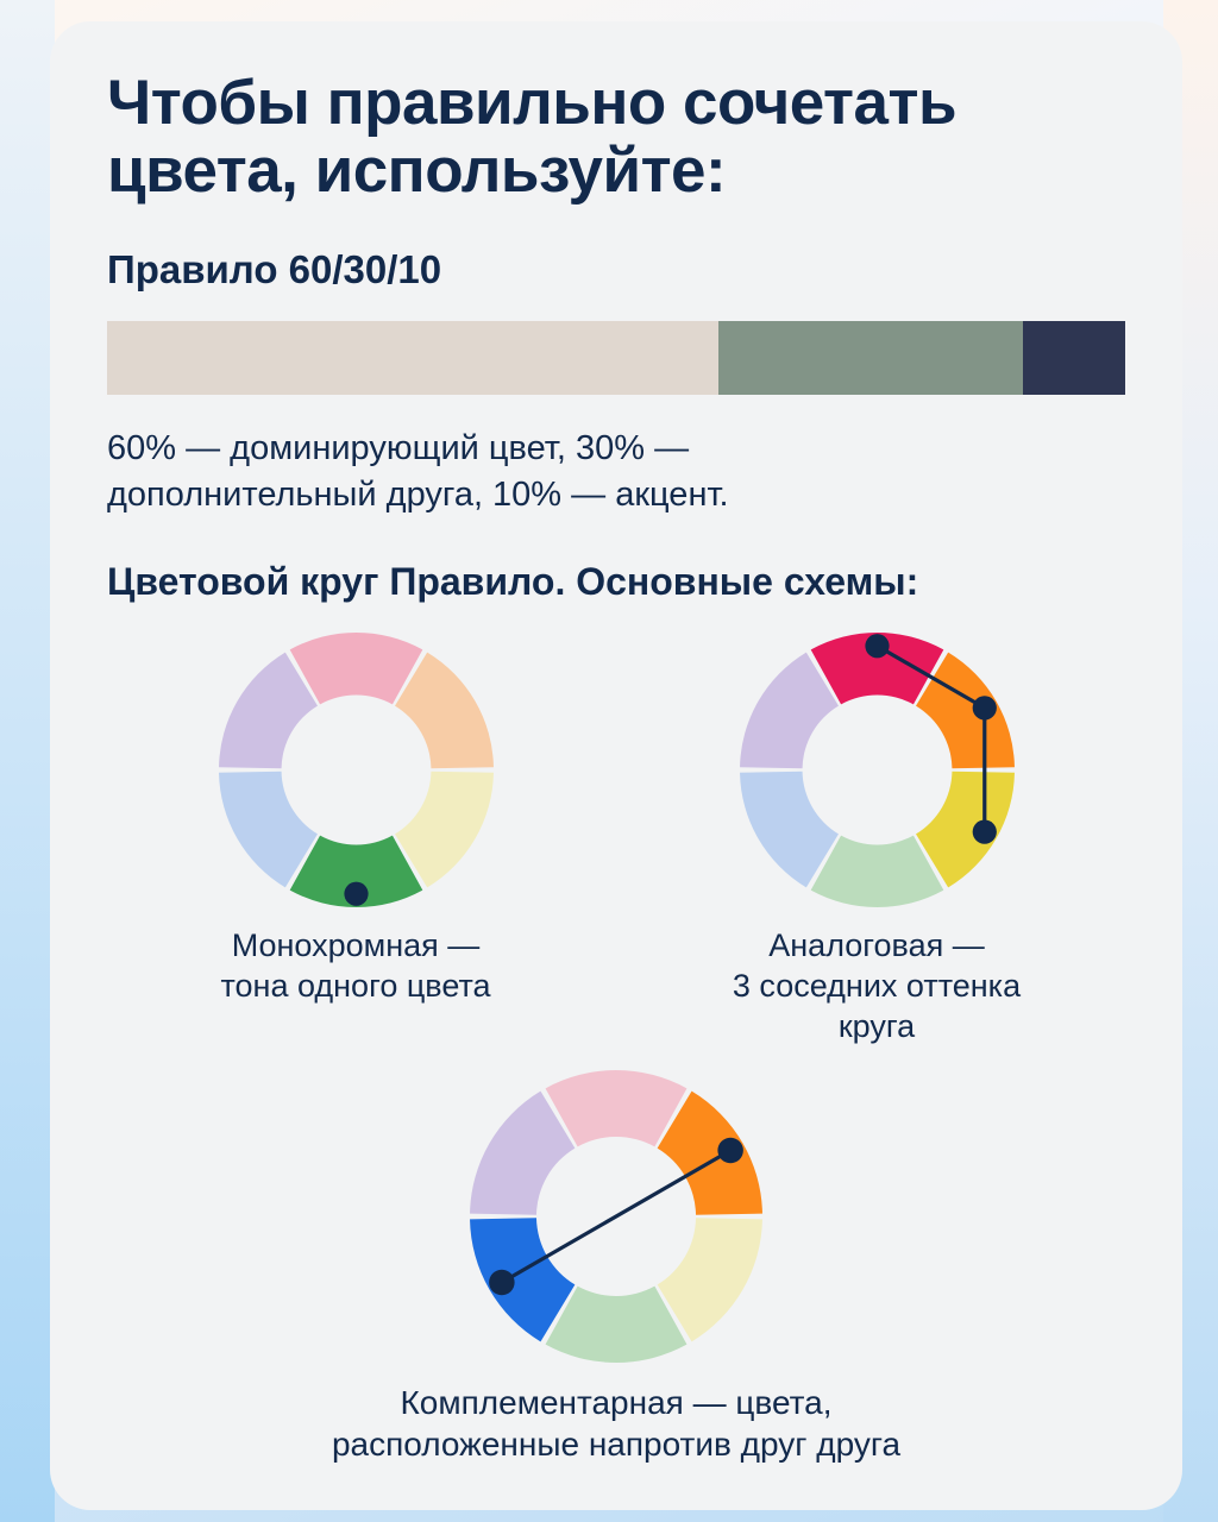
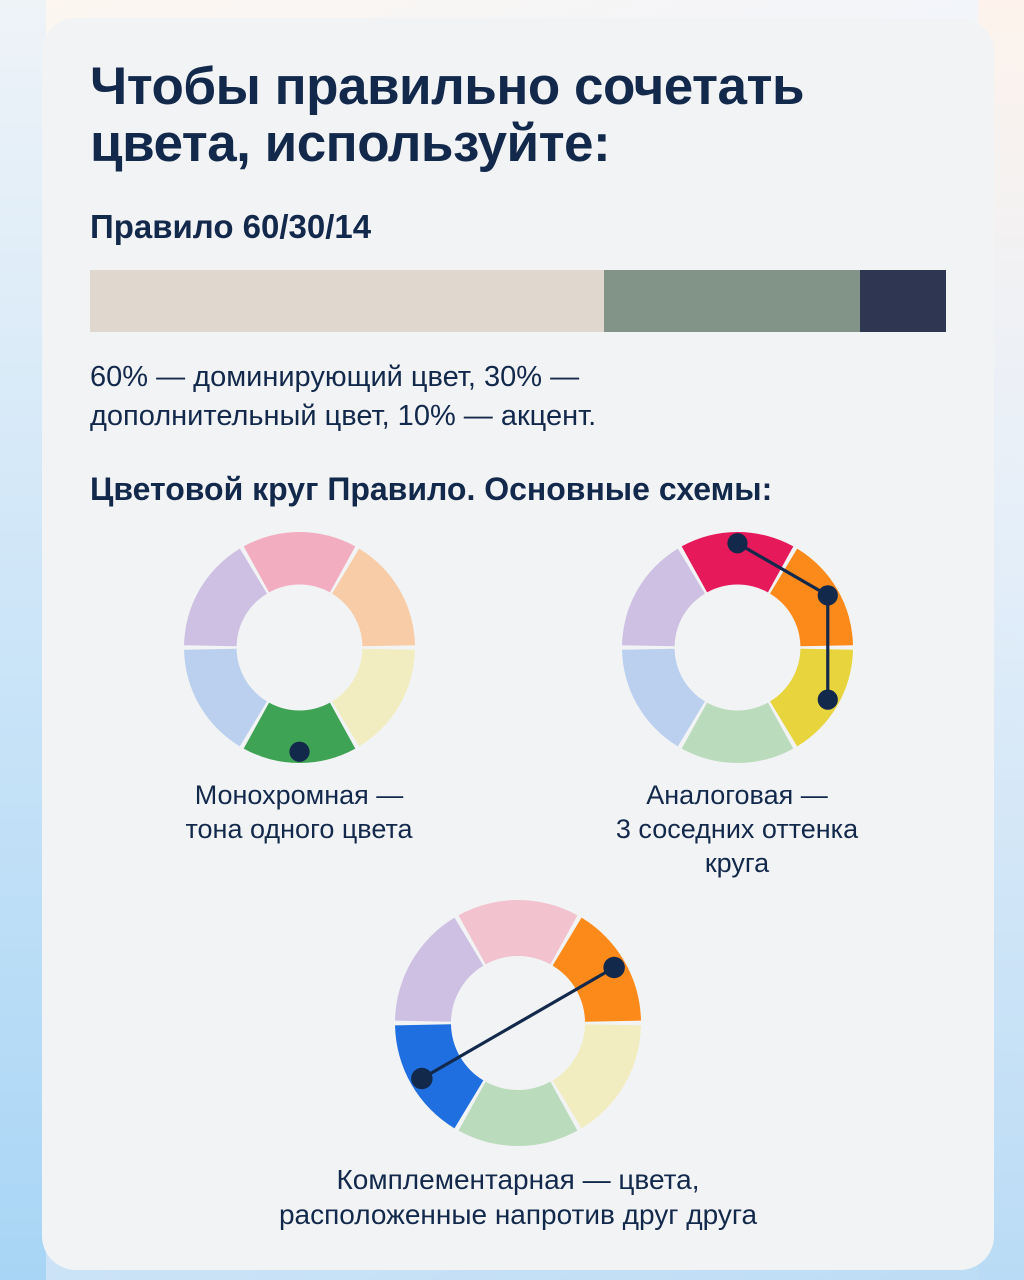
  Чтобы правильно сочетать
  цвета, используйте:
- Правило 60/30/10
+ Правило 60/30/14
- 60% — доминирующий цвет, 30% — дополнительный друга, 10% — акцент.
+ 60% — доминирующий цвет, 30% — дополнительный цвет, 10% — акцент.
  Цветовой круг Правило. Основные схемы:
  Монохромная —
  тона одного цвета
  Аналоговая —
  3 соседних оттенка
  круга
  Комплементарная — цвета,
  расположенные напротив друг друга
